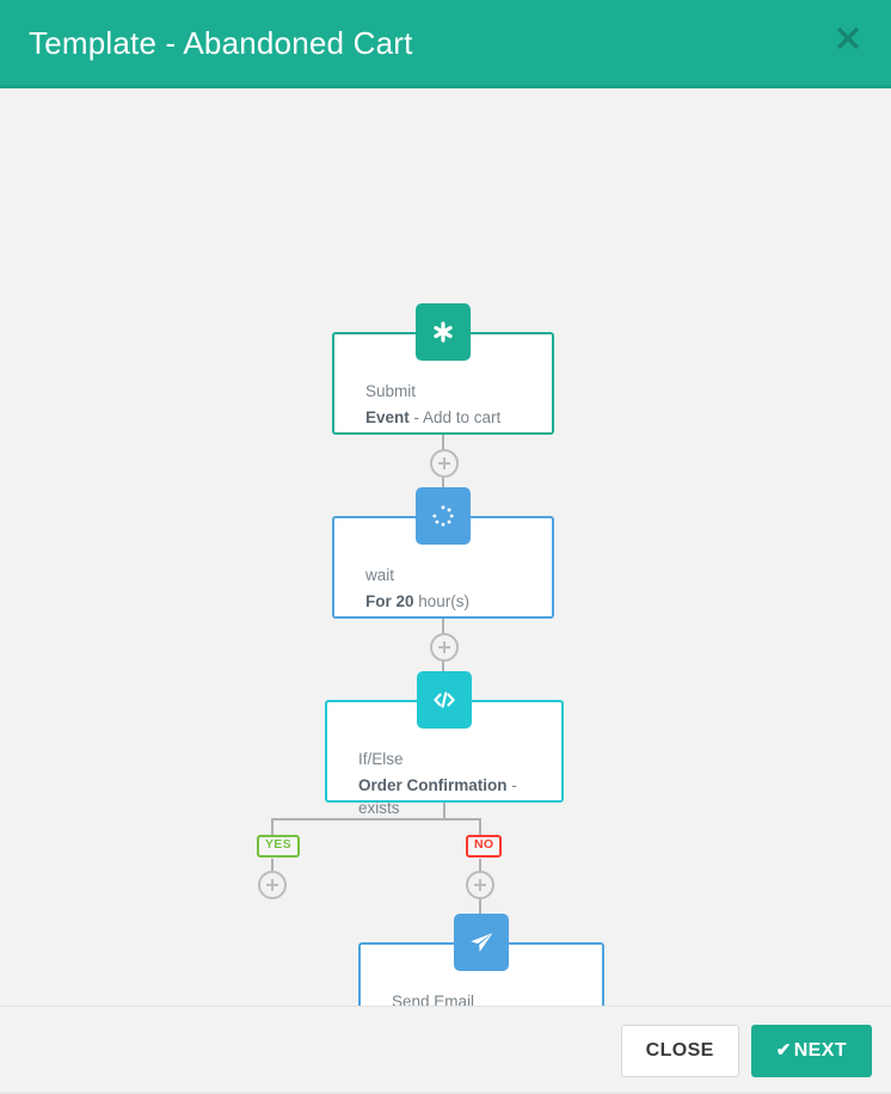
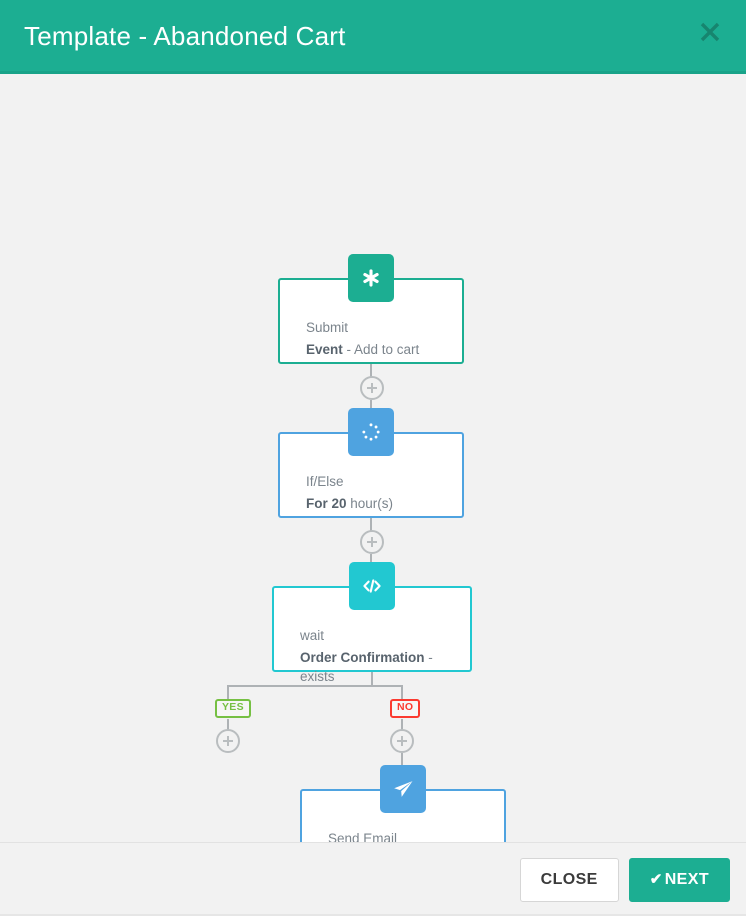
  Template - Abandoned Cart
  Submit
  Event - Add to cart
- wait
+ If/Else
  For 20 hour(s)
- If/Else
+ wait
  Order Confirmation - exists
  YES
  NO
  Send Email
  CLOSE
  ✔
  NEXT
